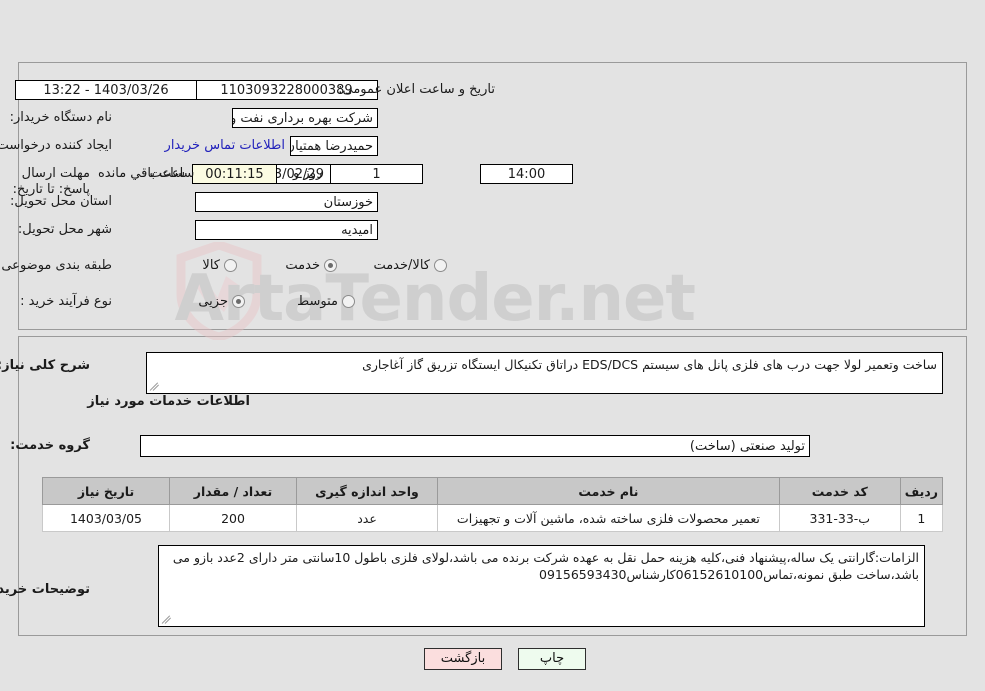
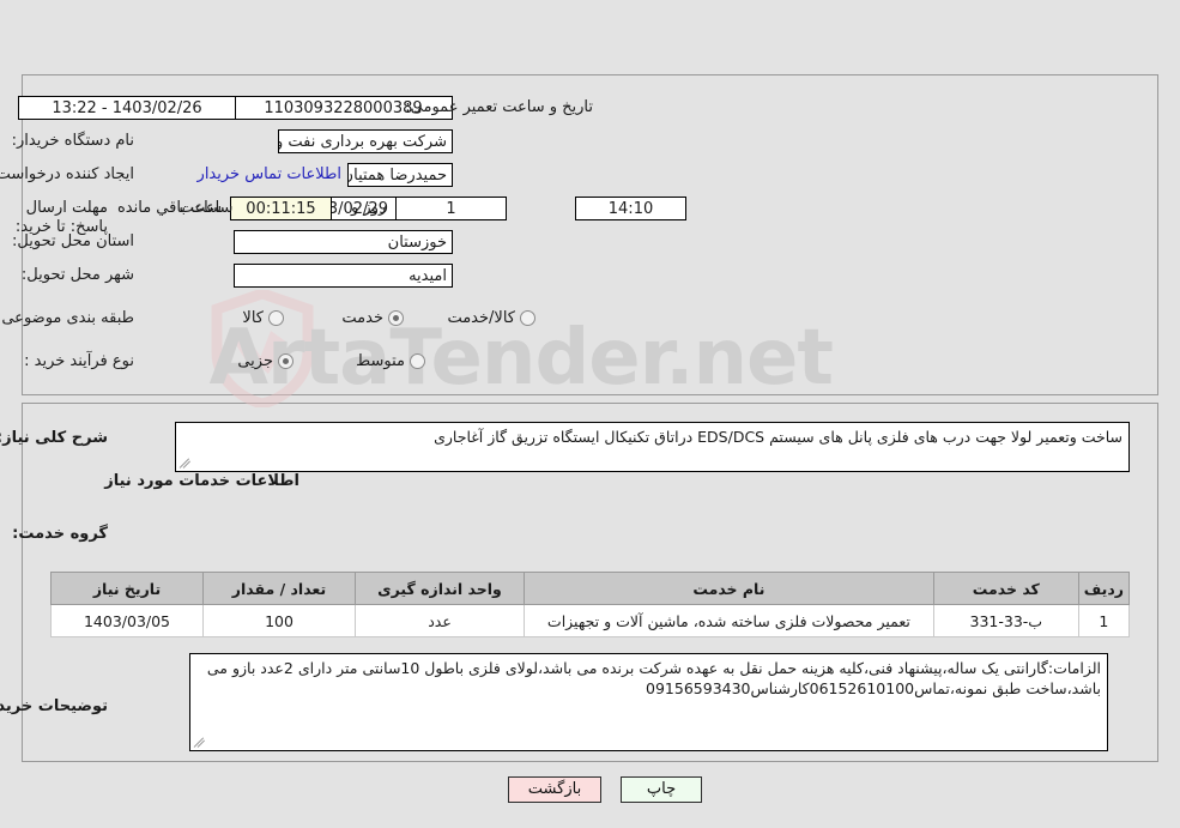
  Ataender.net
  1103093228000389
- تاریخ و ساعت اعلان عمومی:
+ تاریخ و ساعت تعمیر عمومی:
- 1403/03/26 - 13:22
+ 1403/02/26 - 13:22
  نام دستگاه خریدار:
  ایجاد کننده درخواست
  اطلاعات تماس خریدار
- مهلت ارسال پاسخ: تا تاریخ:
+ مهلت ارسال پاسخ: تا خرید:
  3/02/29
  ساعت
- 14:00
+ 14:10
  1
  روز و
  00:11:15
  ساعت باقي مانده
  استان محل تحویل:
  خوزستان
  شهر محل تحویل:
  امیدیه
  طبقه بندی موضوعی
  کالا
  خدمت
  کالا/خدمت
  نوع فرآیند خرید :
  جزیی
  متوسط
  شرح کلی نیاز
  ساخت وتعمیر لولا جهت درب های فلزی پانل های سیستم EDS/DCS دراتاق تکنیکال ایستگاه تزریق گاز آغاجاری
  اطلاعات خدمات مورد نیاز
  گروه خدمت:
- تولید صنعتی (ساخت)
  ردیف	کد خدمت	نام خدمت	واحد اندازه گیری	تعداد / مقدار	تاریخ نیاز
- 1	ب-33-331	تعمیر محصولات فلزی ساخته شده، ماشین آلات و تجهیزات	عدد	200	1403/03/05
+ 1	ب-33-331	تعمیر محصولات فلزی ساخته شده، ماشین آلات و تجهیزات	عدد	100	1403/03/05
  توضیحات خرید
  الزامات:گارانتی یک ساله،پیشنهاد فنی،کلیه هزینه حمل نقل به عهده شرکت برنده می باشد،لولای فلزی باطول 10سانتی متر دارای 2عدد بازو می باشد،ساخت طبق نمونه،تماس06152610100کارشناس09156593430
  چاپ
  بازگشت
